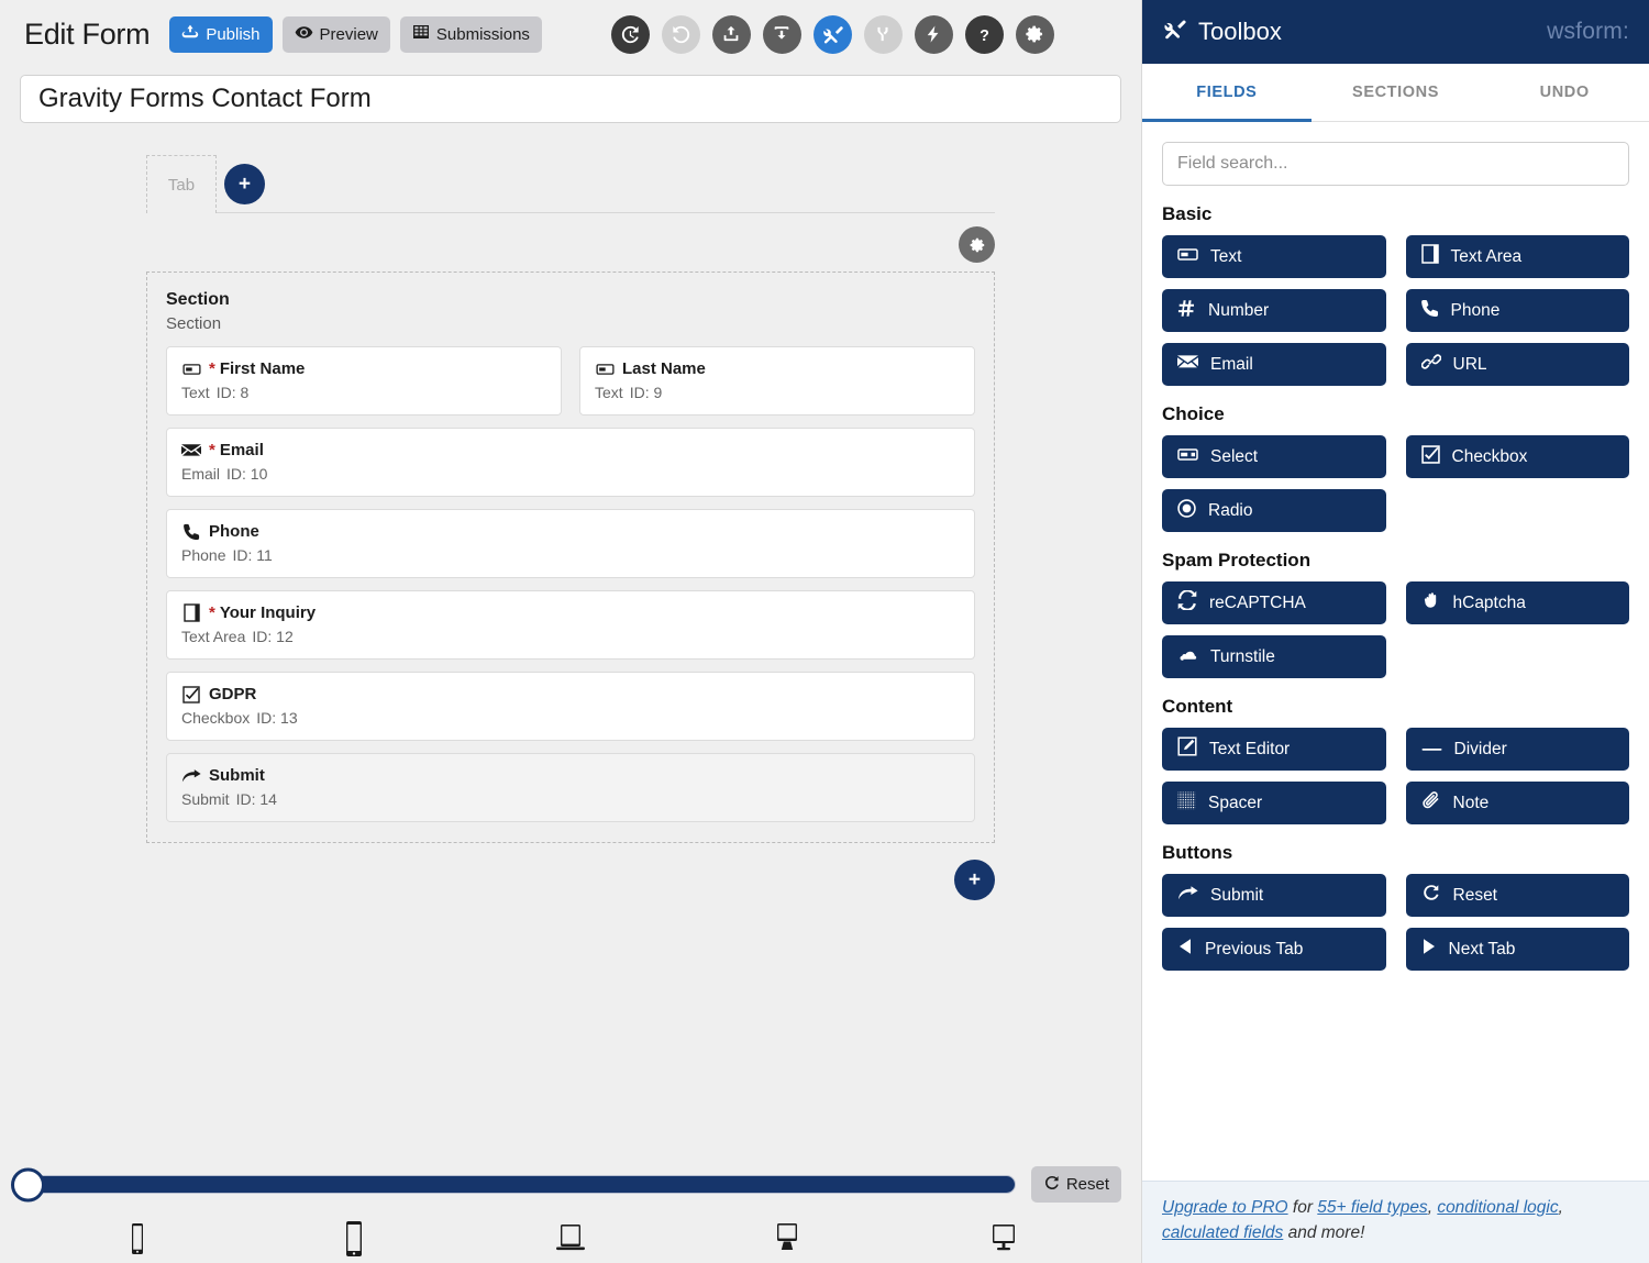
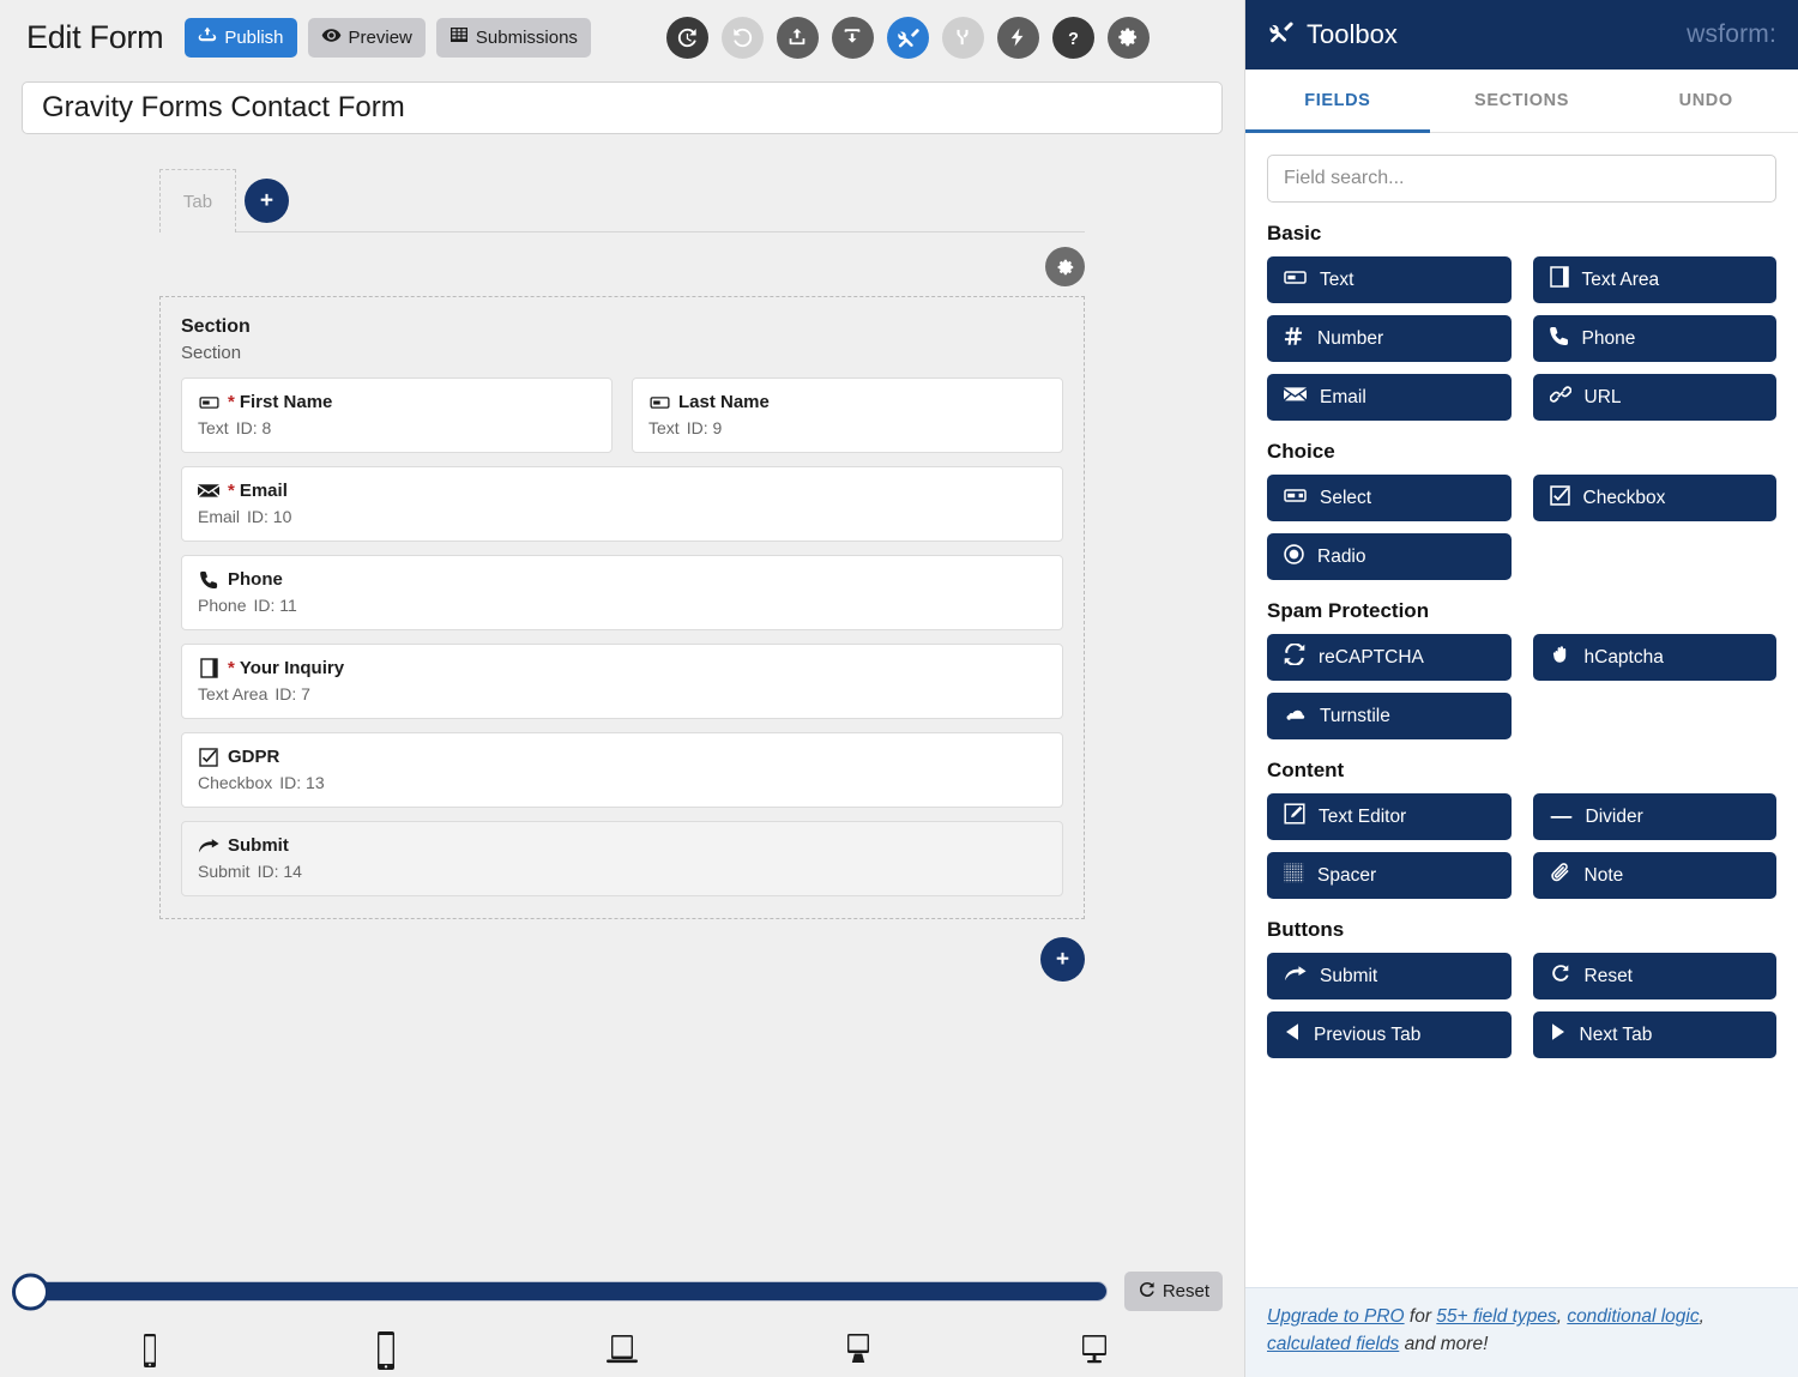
  Edit Form
  Publish
  Preview
  Submissions
  ?
  Gravity Forms Contact Form
  Tab
  Section
  Section
  *
  First Name
  Text ID: 8
  Last Name
  Text ID: 9
  *
  Email
  Email ID: 10
  Phone
  Phone ID: 11
  *
  Your Inquiry
- Text Area ID: 12
+ Text Area ID: 7
  GDPR
  Checkbox ID: 13
  Submit
  Submit ID: 14
  Reset
  Toolbox
  wsform:
  FIELDS
  SECTIONS
  UNDO
  Field search...
  Basic
  Text
  Text Area
  Number
  Phone
  Email
  URL
  Choice
  Select
  Checkbox
  Radio
  Spam Protection
  reCAPTCHA
  hCaptcha
  Turnstile
  Content
  Text Editor
  Divider
  Spacer
  Note
  Buttons
  Submit
  Reset
  Previous Tab
  Next Tab
  Upgrade to PRO for 55+ field types, conditional logic, calculated fields and more!
